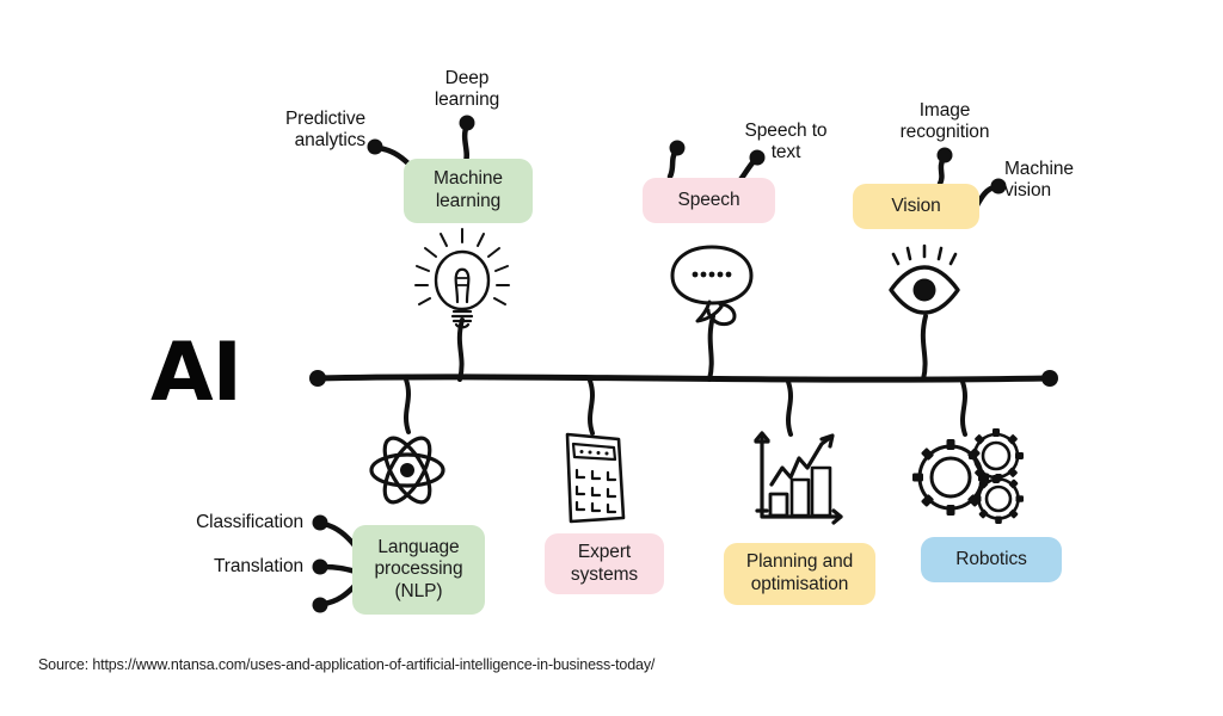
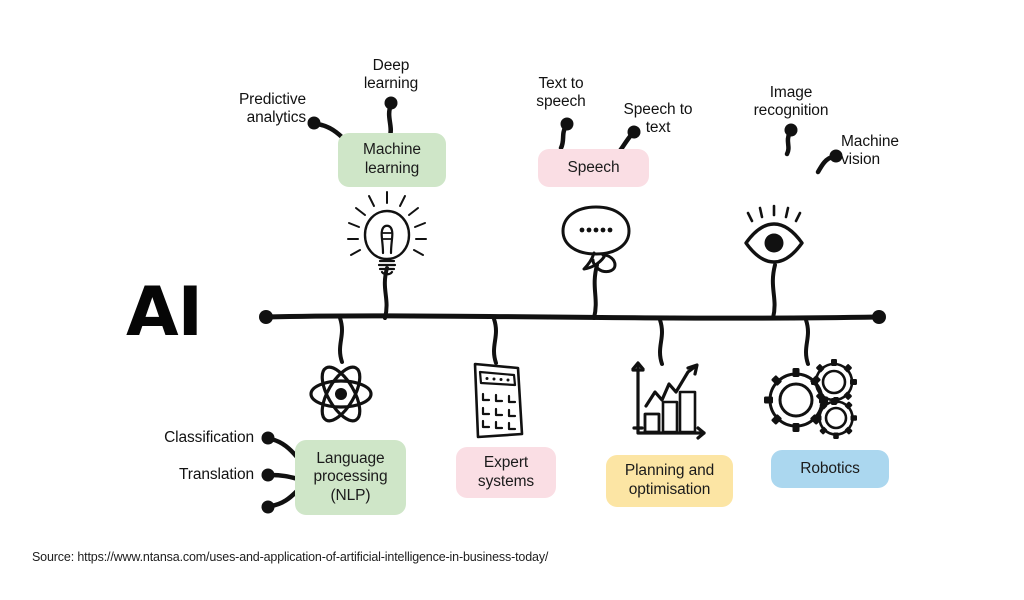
  AI
  Predictive
  analytics
  Deep
  learning
+ Text to
+ speech
  Speech to
  text
  Image
  recognition
  Machine
  vision
  Classification
  Translation
  Machine
  learning
  Speech
- Vision
  Language
  processing
  (NLP)
  Expert
  systems
  Planning and
  optimisation
  Robotics
  Source: https://www.ntansa.com/uses-and-application-of-artificial-intelligence-in-business-today/
